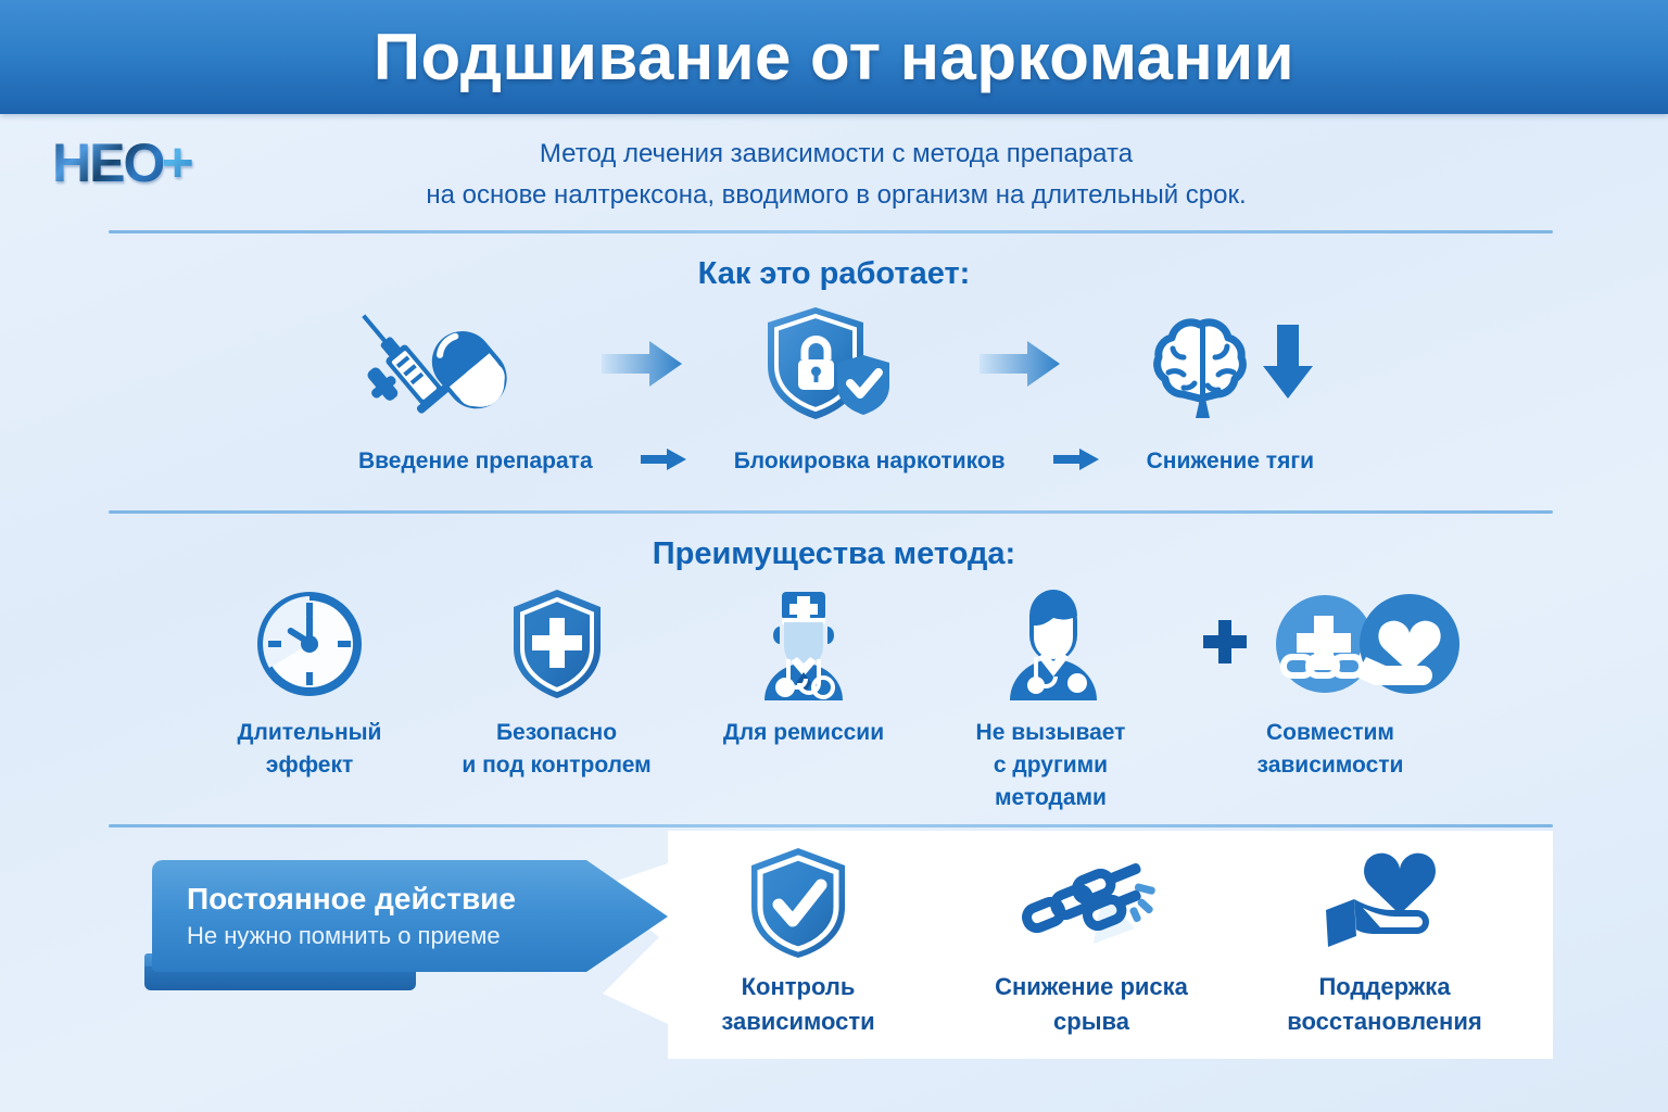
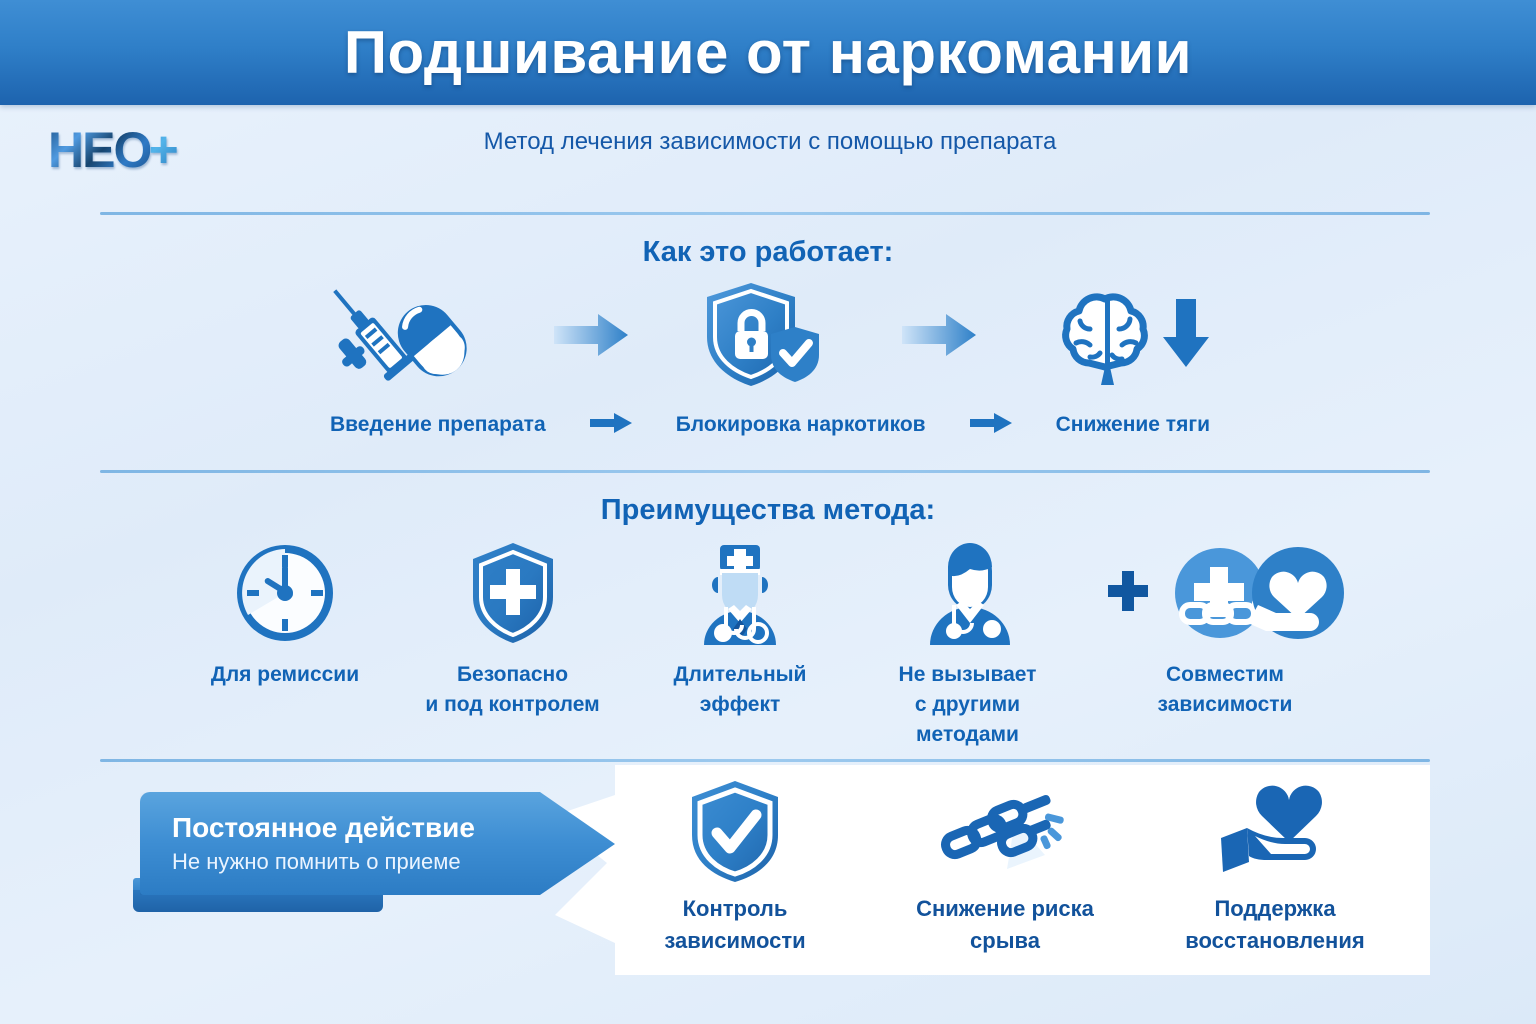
  Подшивание от наркомании
  НЕО
  +
- Метод лечения зависимости с метода препарата
+ Метод лечения зависимости с помощью препарата
- на основе налтрексона, вводимого в организм на длительный срок.
  Как это работает:
  Введение препарата
  Блокировка наркотиков
  Снижение тяги
  Преимущества метода:
- Длительный эффект
+ Для ремиссии
  Безопасно
  и под контролем
- Для ремиссии
+ Длительный эффект
  Не вызывает
  с другими методами
  Совместим
  зависимости
  Контроль зависимости
  Снижение риска срыва
  Поддержка
  восстановления
  Постоянное действие
  Не нужно помнить о приеме
